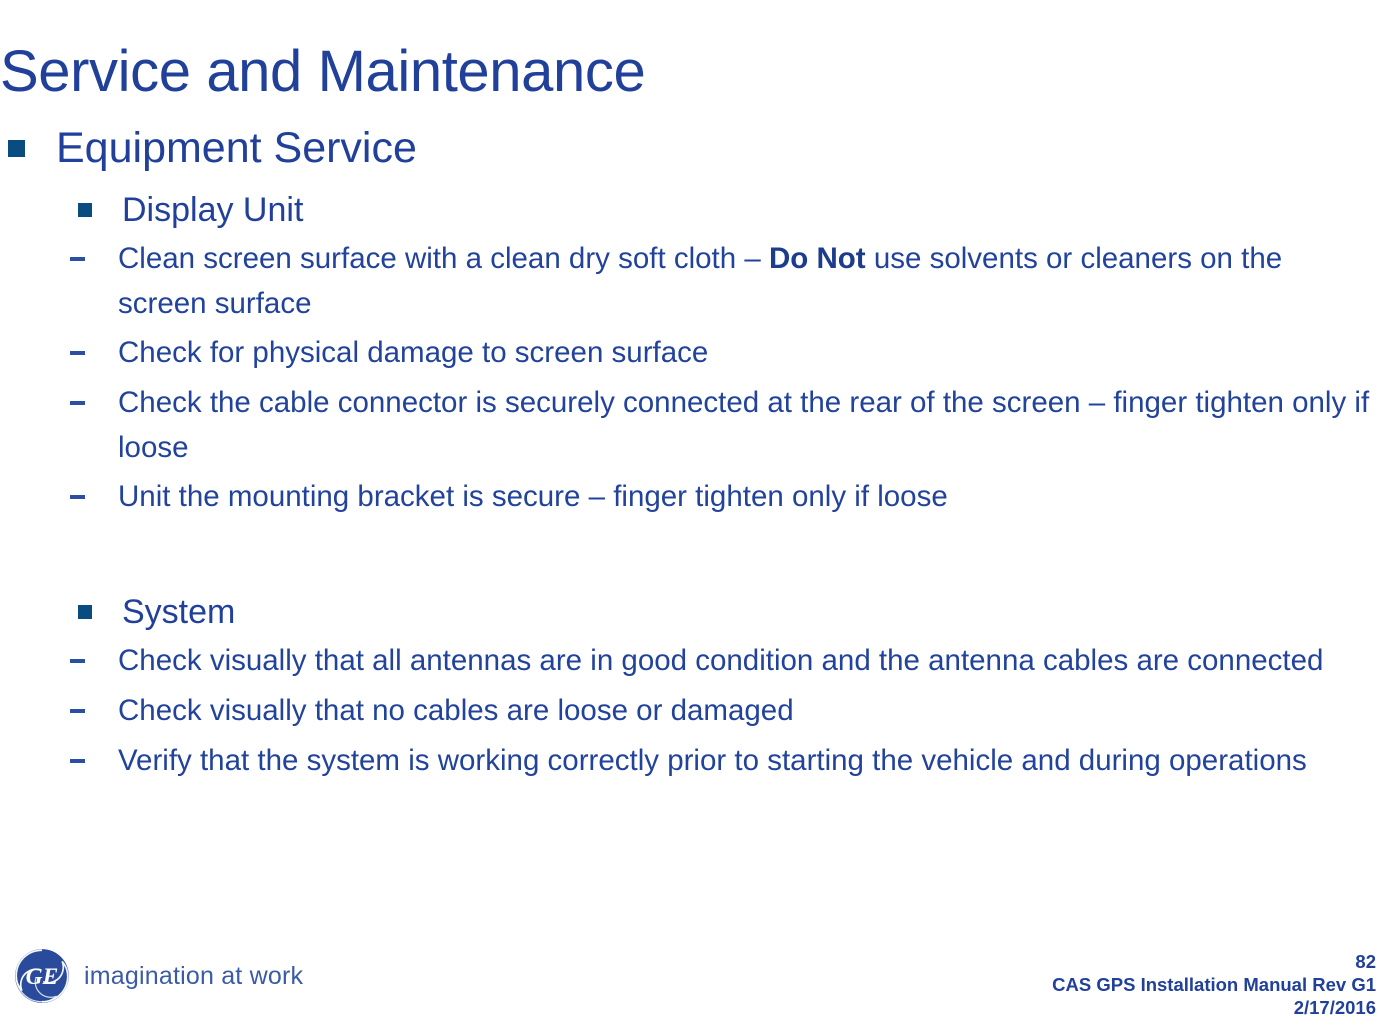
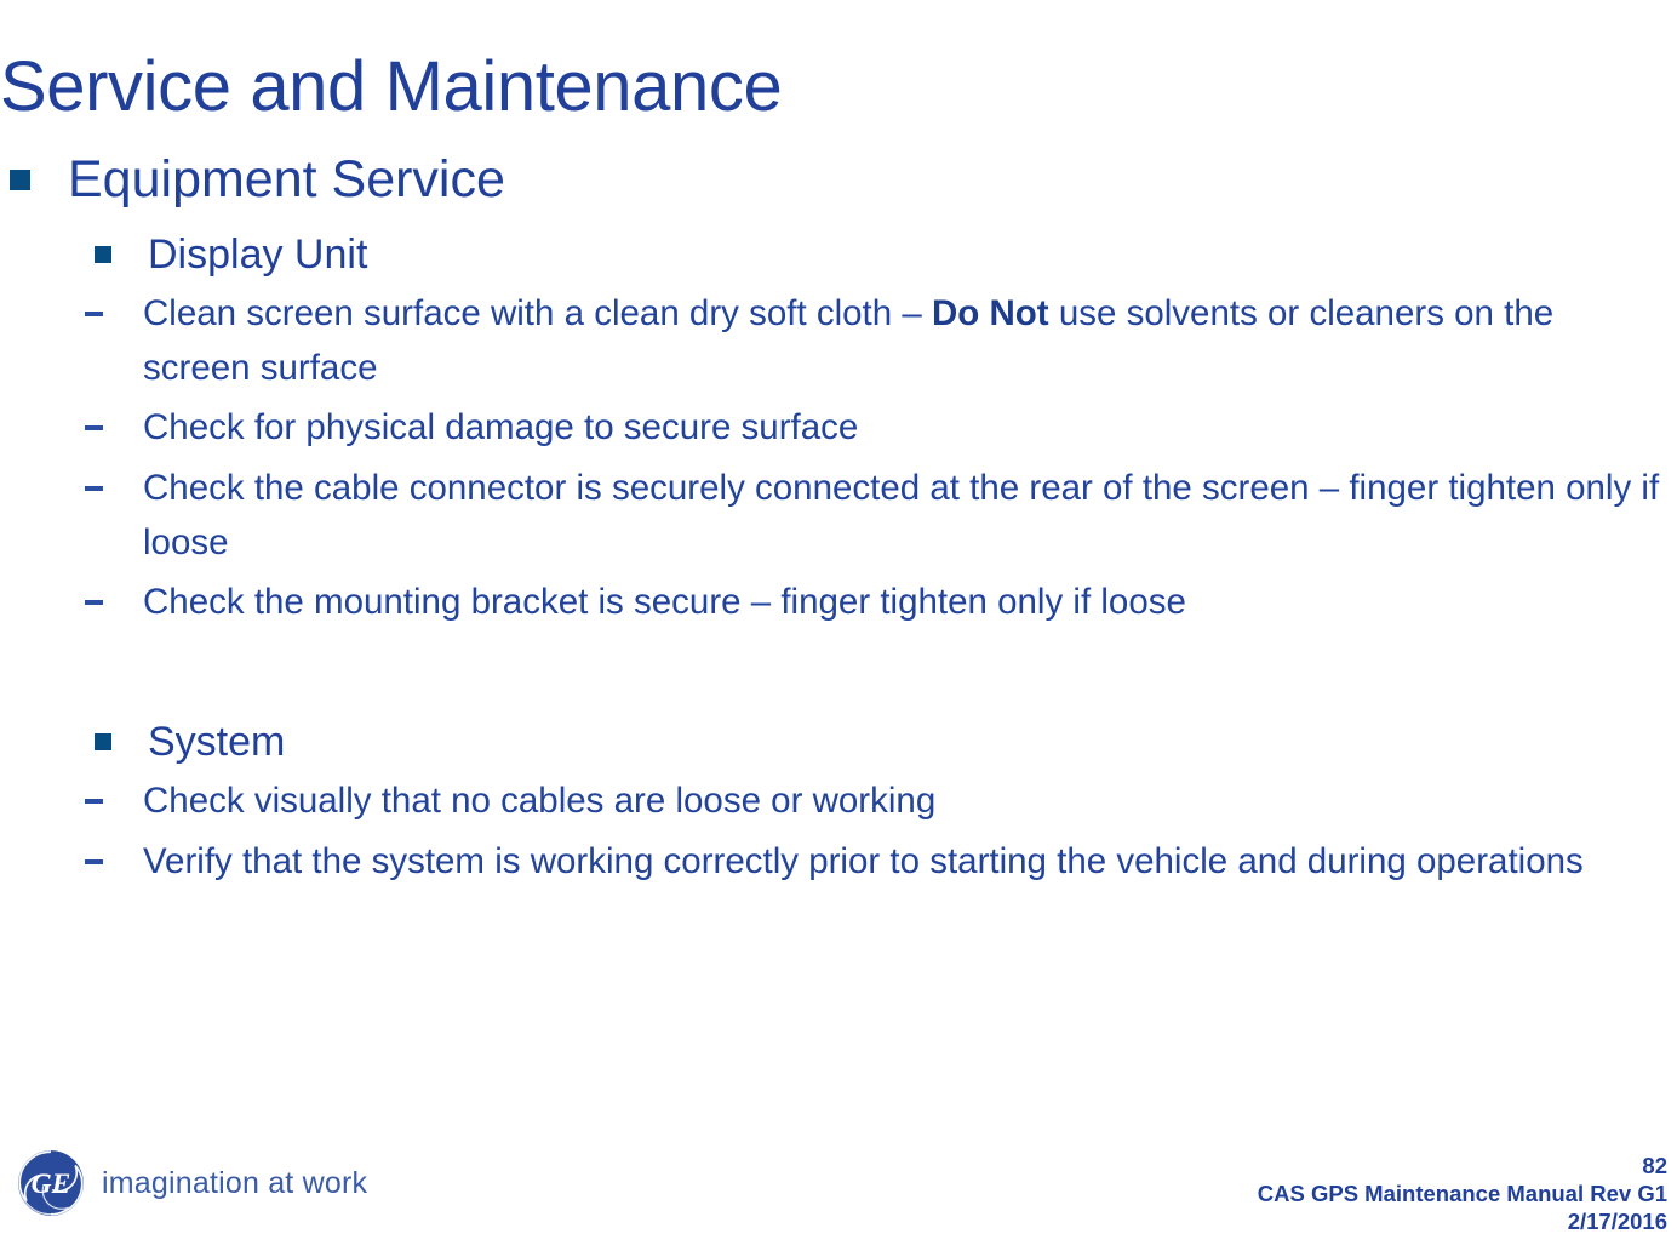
  Service and Maintenance
  Equipment Service
  Display Unit
  Clean screen surface with a clean dry soft cloth – Do Not use solvents or cleaners on the screen surface
- Check for physical damage to screen surface
+ Check for physical damage to secure surface
  Check the cable connector is securely connected at the rear of the screen – finger tighten only if loose
- Unit the mounting bracket is secure – finger tighten only if loose
+ Check the mounting bracket is secure – finger tighten only if loose
  System
- Check visually that all antennas are in good condition and the antenna cables are connected
- Check visually that no cables are loose or damaged
+ Check visually that no cables are loose or working
  Verify that the system is working correctly prior to starting the vehicle and during operations
  GE
  imagination at work
  82
- CAS GPS Installation Manual Rev G1
+ CAS GPS Maintenance Manual Rev G1
  2/17/2016
